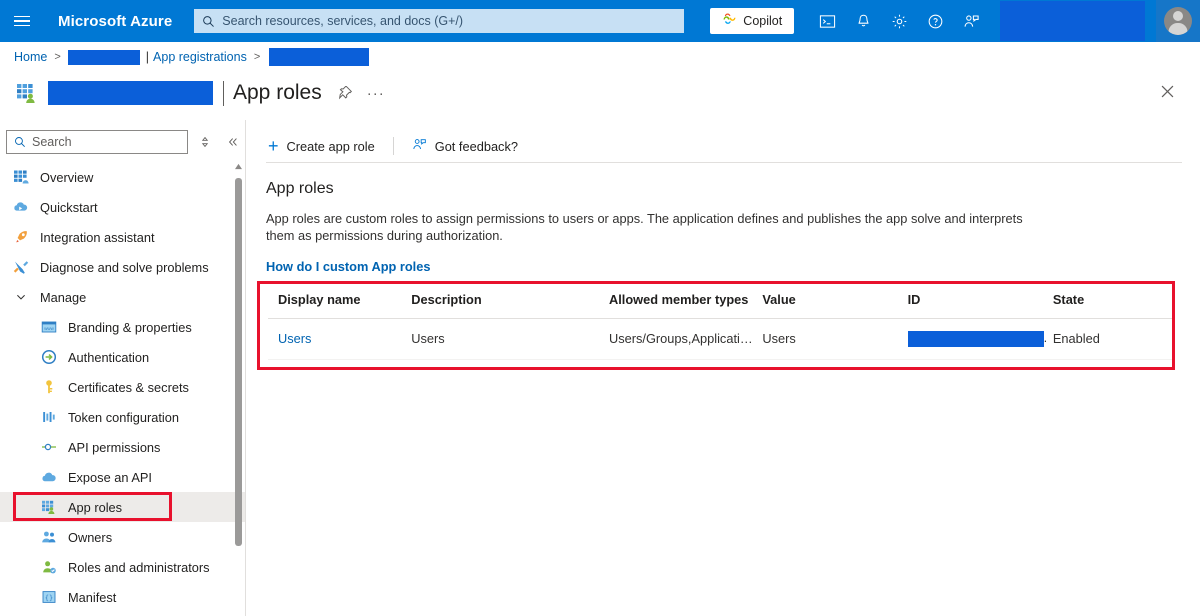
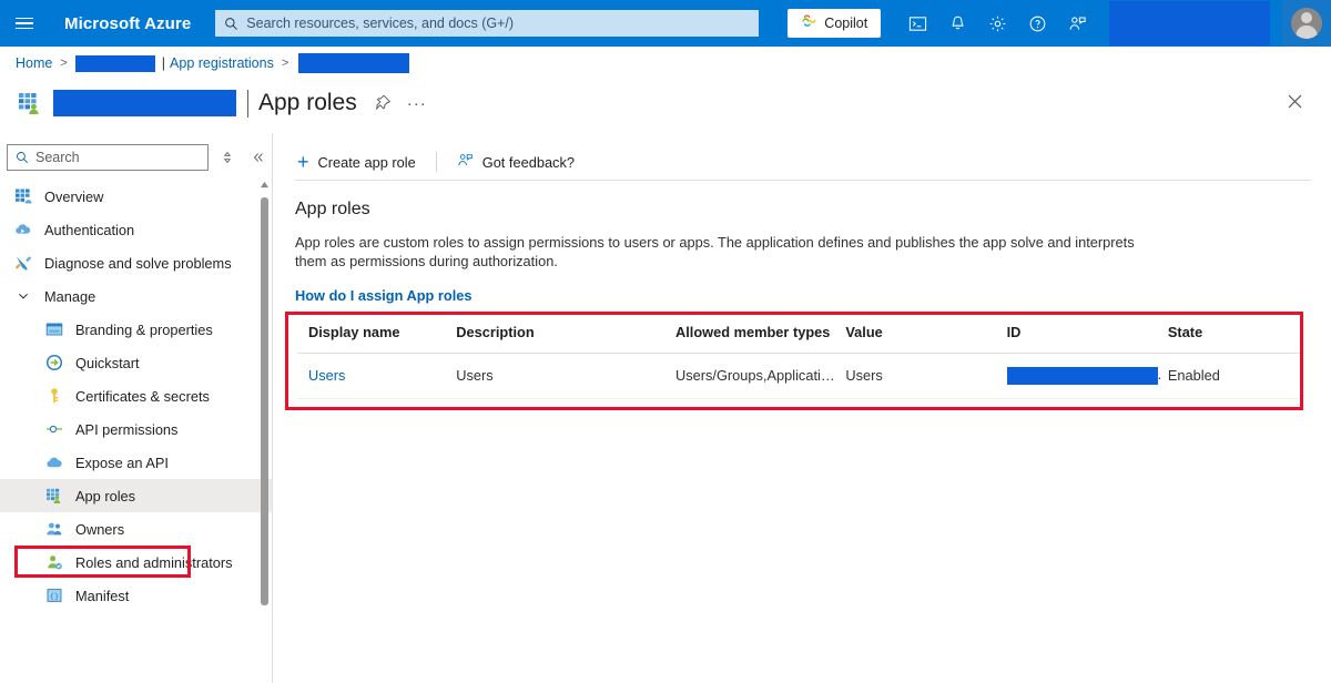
  Microsoft Azure
  Search resources, services, and docs (G+/)
  Copilot
  Home
  >
  |
  App registrations
  >
  App roles
  ···
  Search
  Overview
- Quickstart
+ Authentication
- Integration assistant
  Diagnose and solve problems
  Manage
  Branding & properties
- Authentication
+ Quickstart
  Certificates & secrets
- Token configuration
  API permissions
  Expose an API
  App roles
  Owners
  Roles and administrators
  {}
  Manifest
  +
  Create app role
  Got feedback?
  App roles
  App roles are custom roles to assign permissions to users or apps. The application defines and publishes the app solve and interprets them as permissions during authorization.
- How do I custom App roles
+ How do I assign App roles
  Display name	Description	Allowed member types	Value	ID	State
  Users	Users	Users/Groups,Applicatio...	Users	.	Enabled
